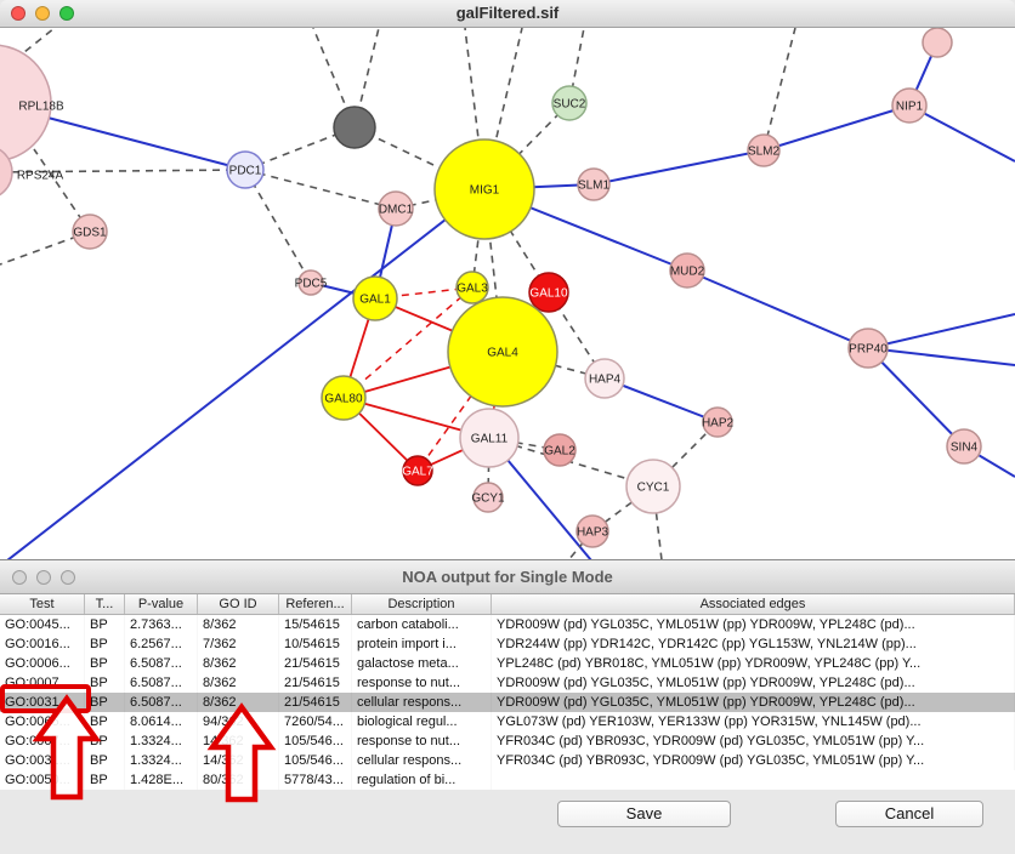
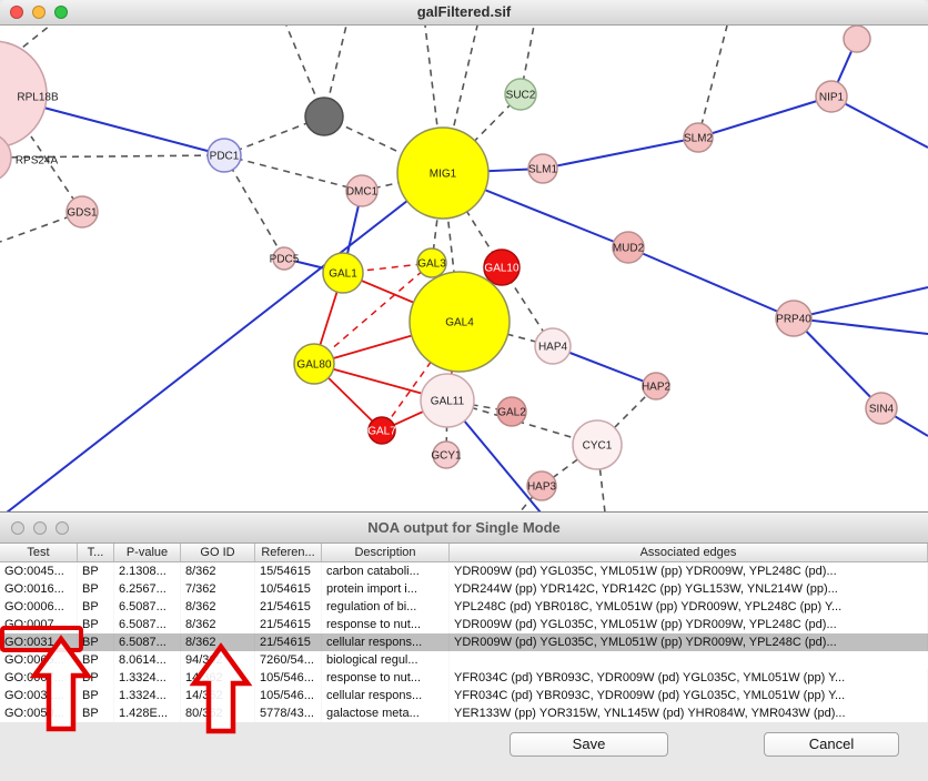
  galFiltered.sif
  RPL18B
  RPS24A
  GDS1
  PDC1
  DMC1
  MIG1
  SUC2
  SLM1
  SLM2
  NIP1
  MUD2
  PRP40
  SIN4
  PDC5
  GAL1
  GAL3
  GAL10
  GAL4
  GAL80
  GAL11
  GAL2
  GAL7
  GCY1
  HAP4
  HAP2
  CYC1
  HAP3
  NOA output for Single Mode
  Test
  T...
  P-value
  GO ID
  Referen...
  Description
  Associated edges
  GO:0045...
  BP
- 2.7363...
+ 2.1308...
  8/362
  15/54615
  carbon cataboli...
  YDR009W (pd) YGL035C, YML051W (pp) YDR009W, YPL248C (pd)...
  GO:0016...
  BP
  6.2567...
  7/362
  10/54615
  protein import i...
  YDR244W (pp) YDR142C, YDR142C (pp) YGL153W, YNL214W (pp)...
  GO:0006...
  BP
  6.5087...
  8/362
  21/54615
- galactose meta...
+ regulation of bi...
  YPL248C (pd) YBR018C, YML051W (pp) YDR009W, YPL248C (pp) Y...
  GO:0007...
  BP
  6.5087...
  8/362
  21/54615
  response to nut...
  YDR009W (pd) YGL035C, YML051W (pp) YDR009W, YPL248C (pd)...
  GO:0031
  BP
  6.5087...
  8/362
  21/54615
  cellular respons...
  YDR009W (pd) YGL035C, YML051W (pp) YDR009W, YPL248C (pd)...
  BP
  8.0614...
  7260/54...
  biological regul...
- YGL073W (pd) YER103W, YER133W (pp) YOR315W, YNL145W (pd)...
  1.3324...
  105/546...
  response to nut...
  YFR034C (pd) YBR093C, YDR009W (pd) YGL035C, YML051W (pp) Y...
  BP
  1.3324...
  105/546...
  cellular respons...
  YFR034C (pd) YBR093C, YDR009W (pd) YGL035C, YML051W (pp) Y...
  BP
  1.428E...
  5778/43...
- regulation of bi...
+ galactose meta...
+ YER133W (pp) YOR315W, YNL145W (pd) YHR084W, YMR043W (pd)...
  Save
  Cancel
